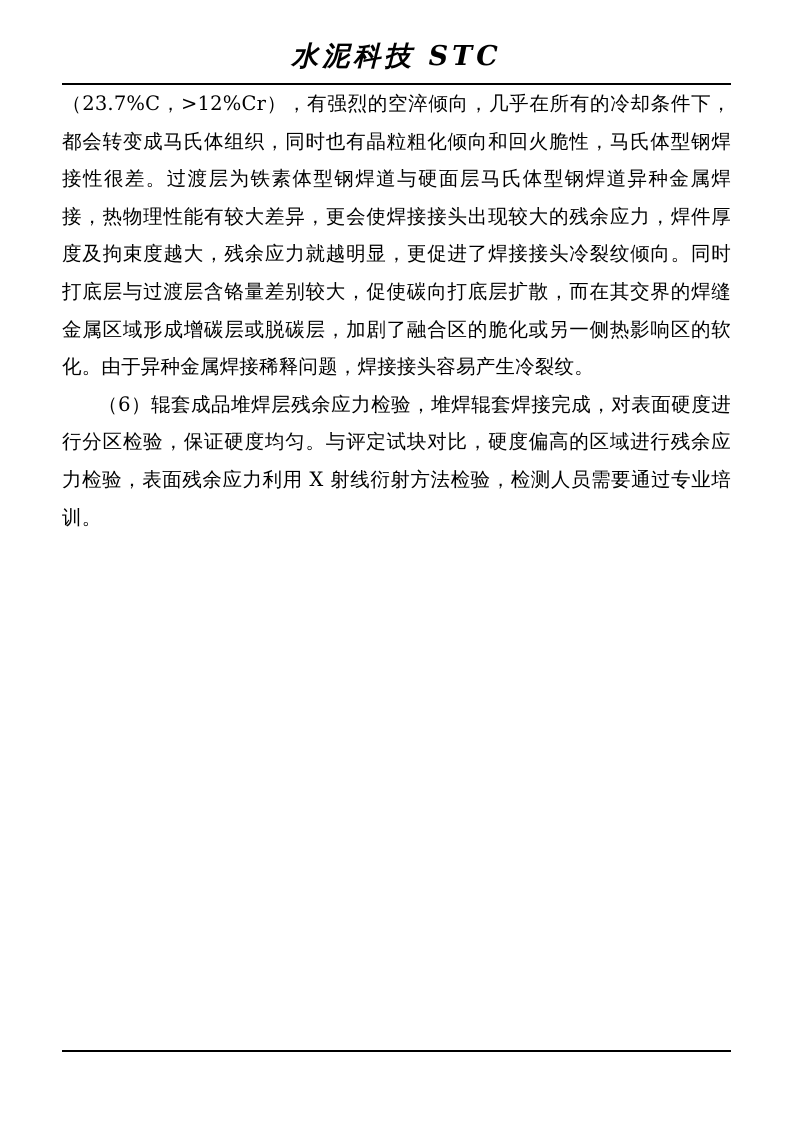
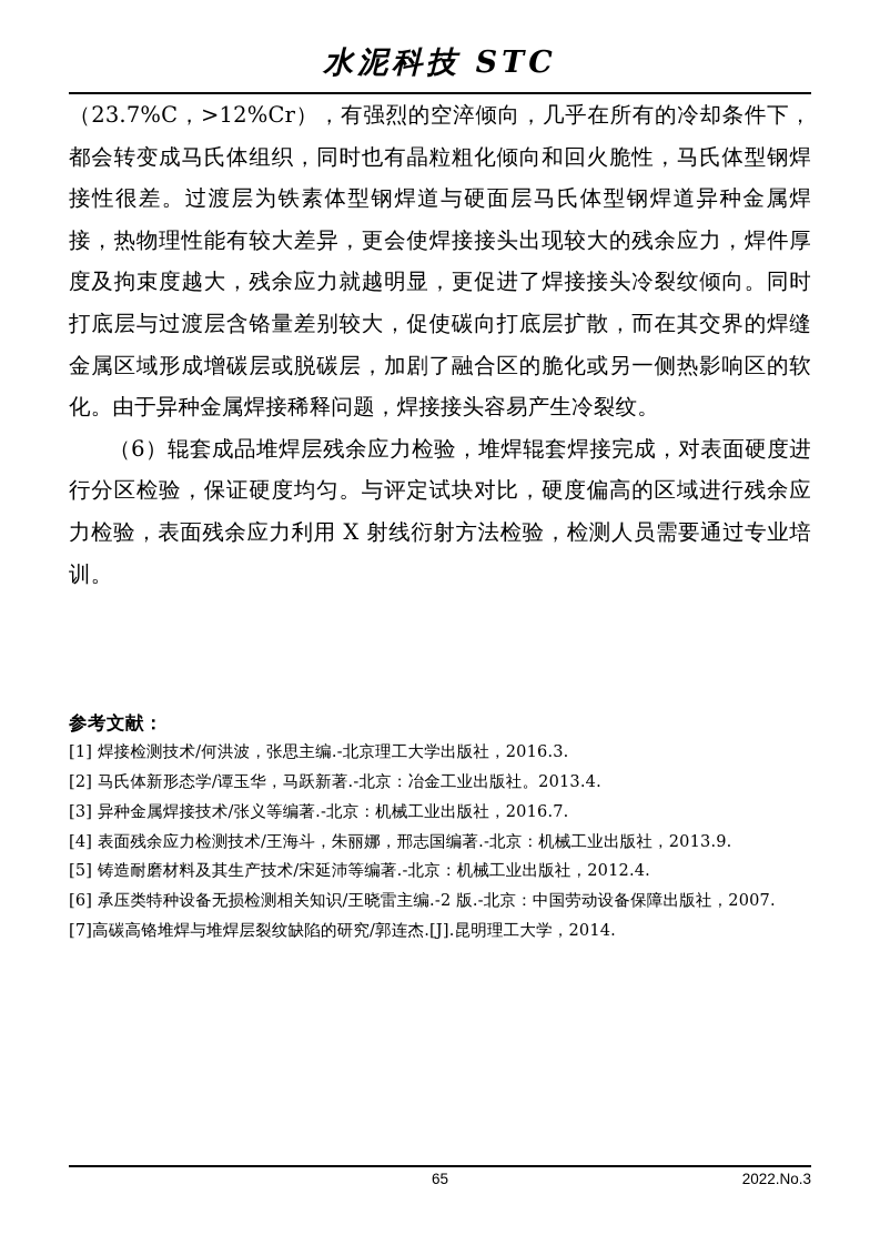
  水泥科技 STC
  （23.7%C，>12%Cr），有强烈的空淬倾向，几乎在所有的冷却条件下，都会转变成马氏体组织，同时也有晶粒粗化倾向和回火脆性，马氏体型钢焊接性很差。过渡层为铁素体型钢焊道与硬面层马氏体型钢焊道异种金属焊接，热物理性能有较大差异，更会使焊接接头出现较大的残余应力，焊件厚度及拘束度越大，残余应力就越明显，更促进了焊接接头冷裂纹倾向。同时打底层与过渡层含铬量差别较大，促使碳向打底层扩散，而在其交界的焊缝金属区域形成增碳层或脱碳层，加剧了融合区的脆化或另一侧热影响区的软化。由于异种金属焊接稀释问题，焊接接头容易产生冷裂纹。
  （6）辊套成品堆焊层残余应力检验，堆焊辊套焊接完成，对表面硬度进行分区检验，保证硬度均匀。与评定试块对比，硬度偏高的区域进行残余应力检验，表面残余应力利用 X 射线衍射方法检验，检测人员需要通过专业培训。
+ 参考文献：
+ [1] 焊接检测技术/何洪波，张思主编.-北京理工大学出版社，2016.3.
+ [2] 马氏体新形态学/谭玉华，马跃新著.-北京：冶金工业出版社。2013.4.
+ [3] 异种金属焊接技术/张义等编著.-北京：机械工业出版社，2016.7.
+ [4] 表面残余应力检测技术/王海斗，朱丽娜，邢志国编著.-北京：机械工业出版社，2013.9.
+ [5] 铸造耐磨材料及其生产技术/宋延沛等编著.-北京：机械工业出版社，2012.4.
+ [6] 承压类特种设备无损检测相关知识/王晓雷主编.-2 版.-北京：中国劳动设备保障出版社，2007.
+ [7]高碳高铬堆焊与堆焊层裂纹缺陷的研究/郭连杰.[J].昆明理工大学，2014.
+ 65
+ 2022.No.3
